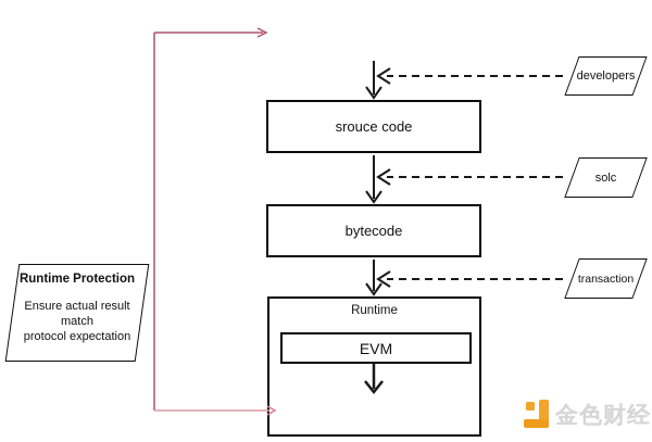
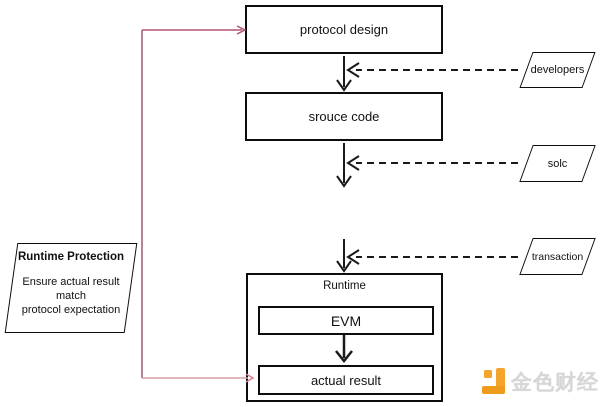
+ protocol design
  srouce code
- bytecode
  Runtime
  EVM
+ actual result
  developers
  solc
  transaction
  Runtime Protection
  Ensure actual result
  match
  protocol expectation
  金色财经
